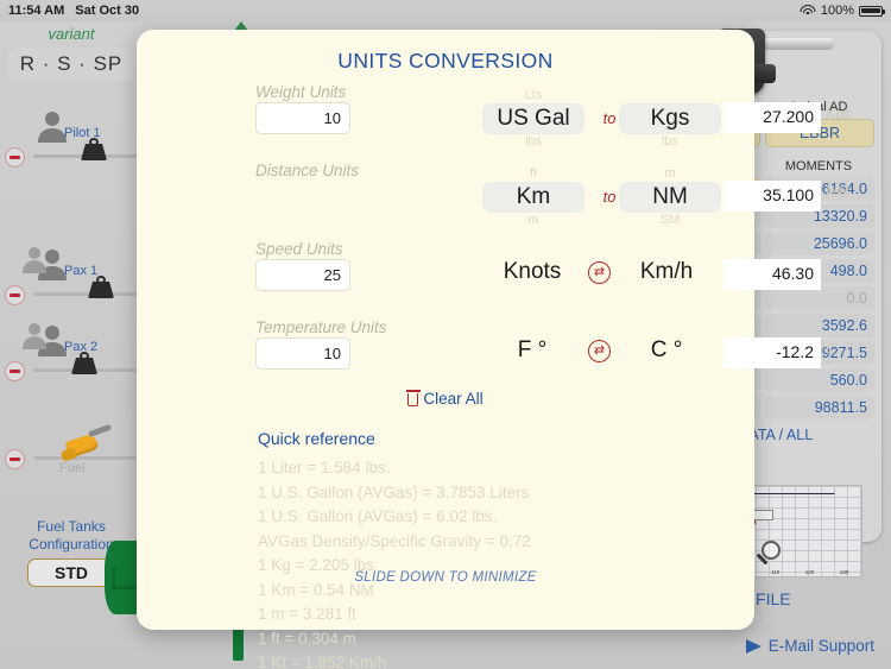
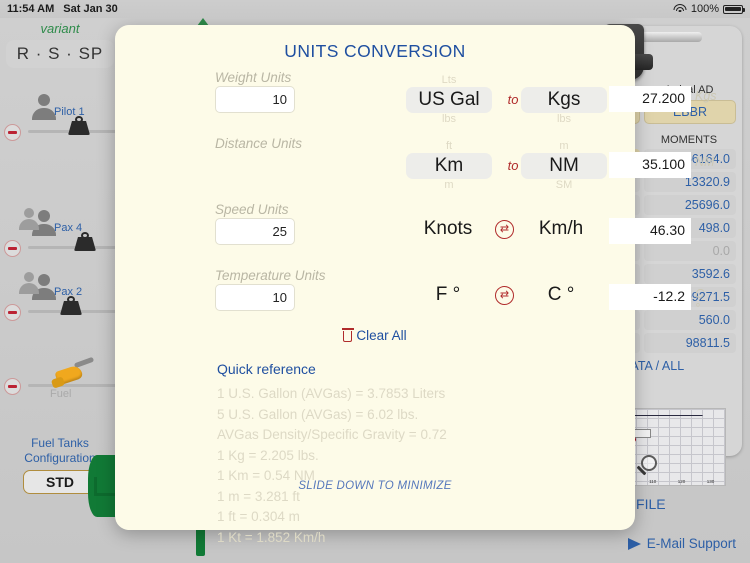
  11:54 AM
- Sat Oct 30
+ Sat Jan 30
  100%
  variant
  R · S · SP
  Pilot 1
- Pax 1
+ Pax 4
  Pax 2
  Fuel
  Fuel Tanks
  Configuratio
  STD
  EBBR
  MOMENTS
  6164.0
  13320.9
  25696.0
  498.0
  0.0
  3592.6
  9271.5
  560.0
  98811.5
  E-Mail Support
  UNITS CONVERSION
  Weight Units
  10
  Lts
  US Gal
  lbs
  to
  Kgs
  lbs
  27.200
  Kgs
  Distance Units
  ft
  Km
  m
  to
  m
  NM
  SM
  35.100
  NM
  Speed Units
  25
  Knots
  ⇄
  Km/h
  46.30
  Temperature Units
  10
  F °
  ⇄
  C °
  -12.2
  C °
  Clear All
  Quick reference
- 1 Liter = 1.584 lbs.
  1 U.S. Gallon (AVGas) = 3.7853 Liters
- 1 U.S. Gallon (AVGas) = 6.02 lbs.
+ 5 U.S. Gallon (AVGas) = 6.02 lbs.
  AVGas Density/Specific Gravity = 0.72
  1 Kg = 2.205 lbs.
  1 Km = 0.54 NM
  1 m = 3.281 ft
  1 ft = 0.304 m
  1 Kt = 1.852 Km/h
  SLIDE DOWN TO MINIMIZE
